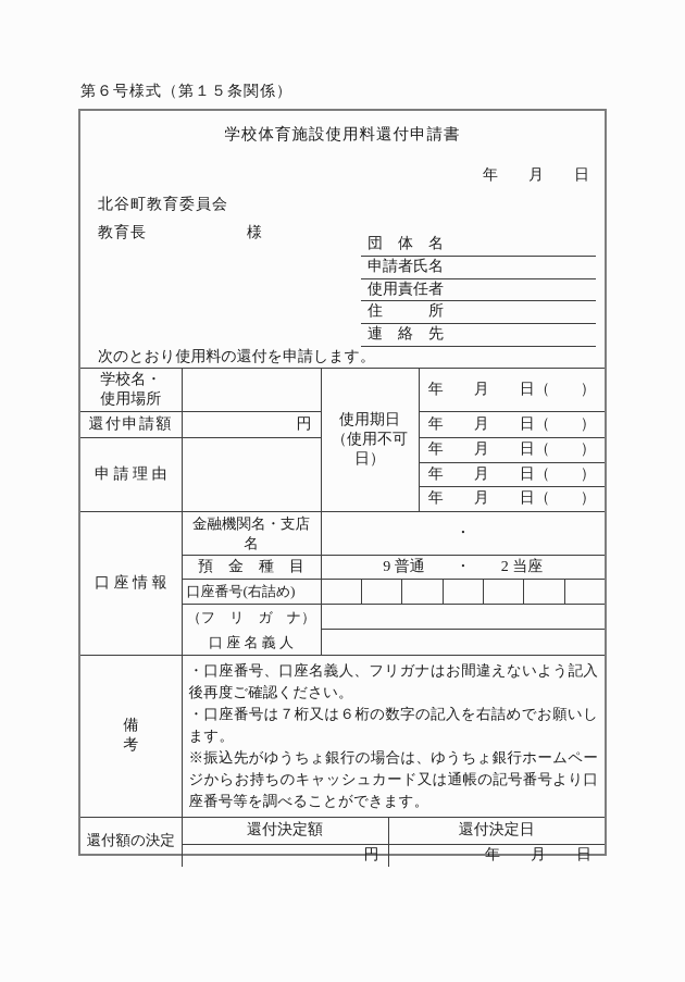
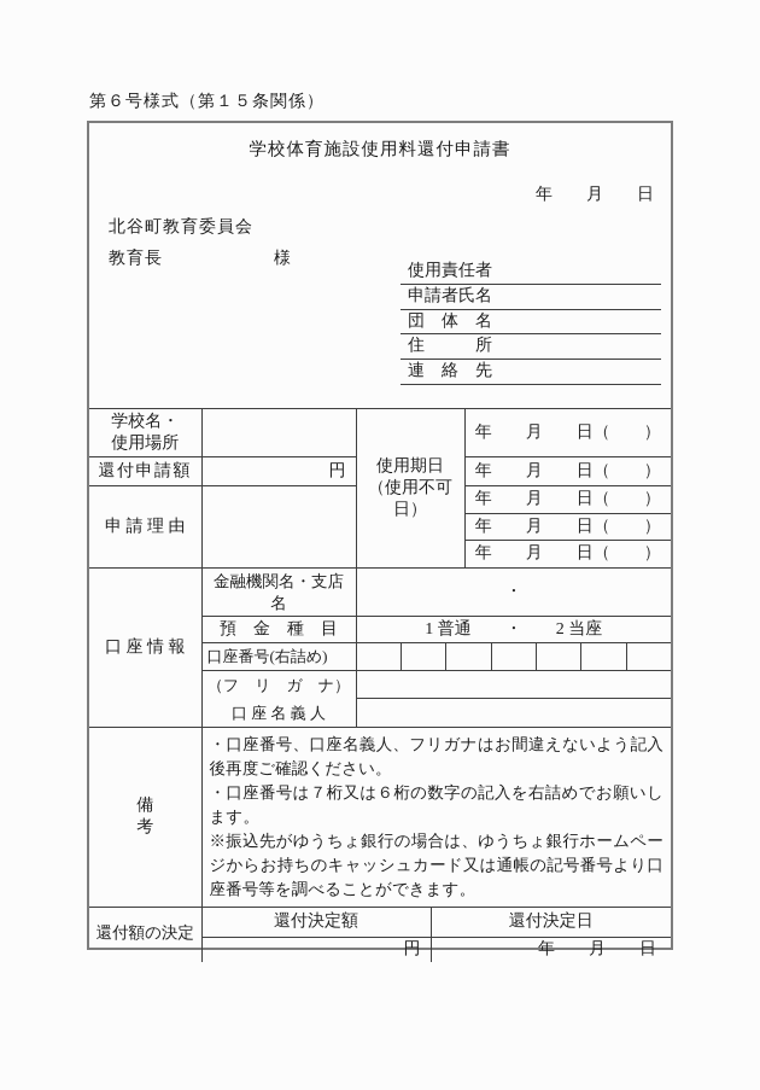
  第６号様式（第１５条関係）
  学校体育施設使用料還付申請書
  年 月 日
  北谷町教育委員会
  教育長
  様
- 団 体 名
+ 使用責任者
  申請者氏名
- 使用責任者
+ 団 体 名
  住 所
  連 絡 先
- 次のとおり使用料の還付を申請します。
  学校名・ 使用場所		使用期日 （使用不可 日）	年 月 日（ ）
  還付申請額	円	年 月 日（ ）
  申 請 理 由		年 月 日（ ）
  年 月 日（ ）
  年 月 日（ ）
  口 座 情 報	金融機関名・支店名	・
- 預 金 種 目	9 普通 ・ 2 当座
+ 預 金 種 目	1 普通 ・ 2 当座
  口座番号(右詰め)
  （フ リ ガ ナ） 口 座 名 義 人
  備 考	・口座番号、口座名義人、フリガナはお間違えないよう記入後再度ご確認ください。 ・口座番号は７桁又は６桁の数字の記入を右詰めでお願いします。 ※振込先がゆうちょ銀行の場合は、ゆうちょ銀行ホームページからお持ちのキャッシュカード又は通帳の記号番号より口座番号等を調べることができます。
  還付額の決定	還付決定額	還付決定日
  円	年 月 日
